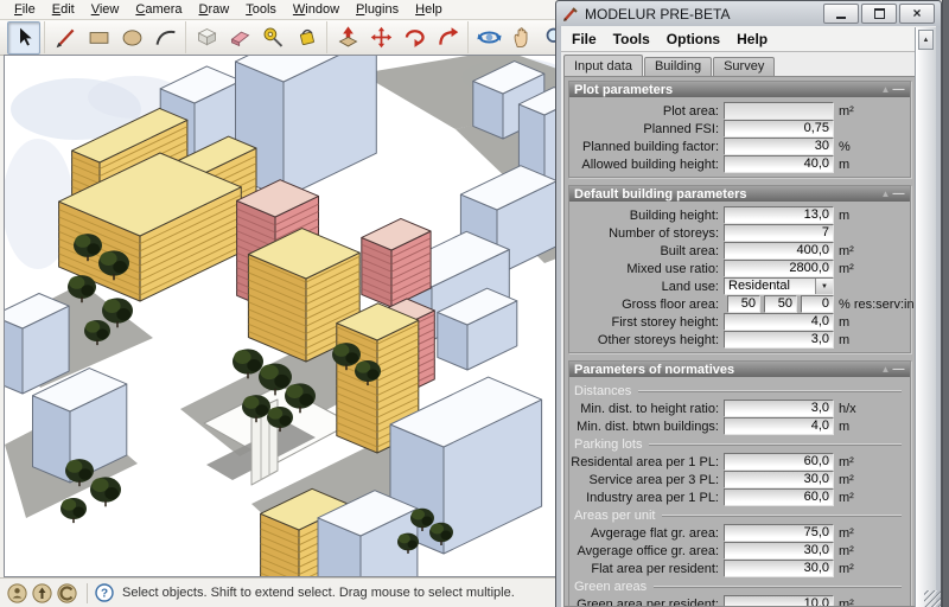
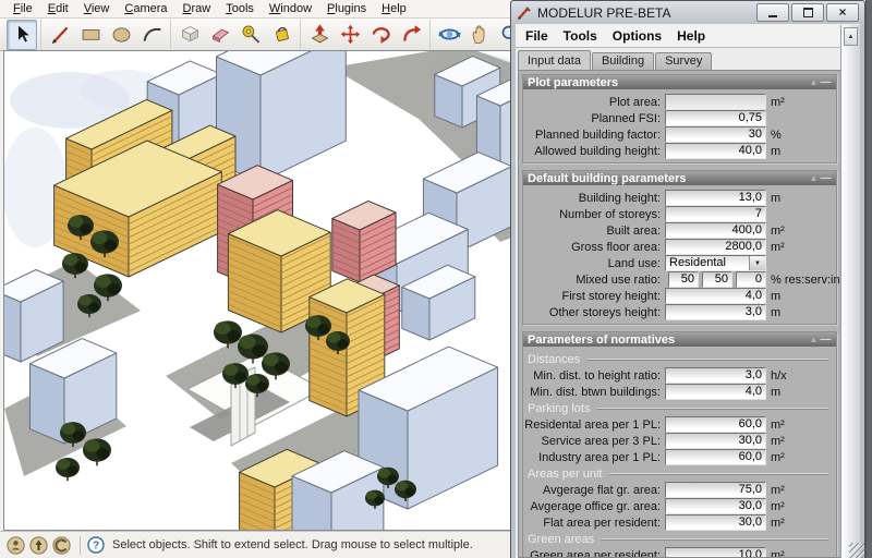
  File
  Edit
  View
  Camera
  Draw
  Tools
  Window
  Plugins
  Help
  ?
  Select objects. Shift to extend select. Drag mouse to select multiple.
  MODELUR PRE-BETA
  ×
  File
  Tools
  Options
  Help
  Input data
  Building
  Survey
  Plot parameters
  ▲
  —
  Plot area:
  m²
  Planned FSI:
  0,75
  Planned building factor:
  30
  %
  Allowed building height:
  40,0
  m
  Default building parameters
  ▲
  —
  Building height:
  13,0
  m
  Number of storeys:
  7
  Built area:
  400,0
  m²
- Mixed use ratio:
+ Gross floor area:
  2800,0
  m²
  Land use:
  Residental
- Gross floor area:
+ Mixed use ratio:
  50
  50
  0
  % res:serv:in
  First storey height:
  4,0
  m
  Other storeys height:
  3,0
  m
  Parameters of normatives
  ▲
  —
  Distances
  Min. dist. to height ratio:
  3,0
  h/x
  Min. dist. btwn buildings:
  4,0
  m
  Parking lots
  Residental area per 1 PL:
  60,0
  m²
  Service area per 3 PL:
  30,0
  m²
  Industry area per 1 PL:
  60,0
  m²
  Areas per unit
  Avgerage flat gr. area:
  75,0
  m²
  Avgerage office gr. area:
  30,0
  m²
  Flat area per resident:
  30,0
  m²
  Green areas
  Green area per resident:
  10,0
  m²
